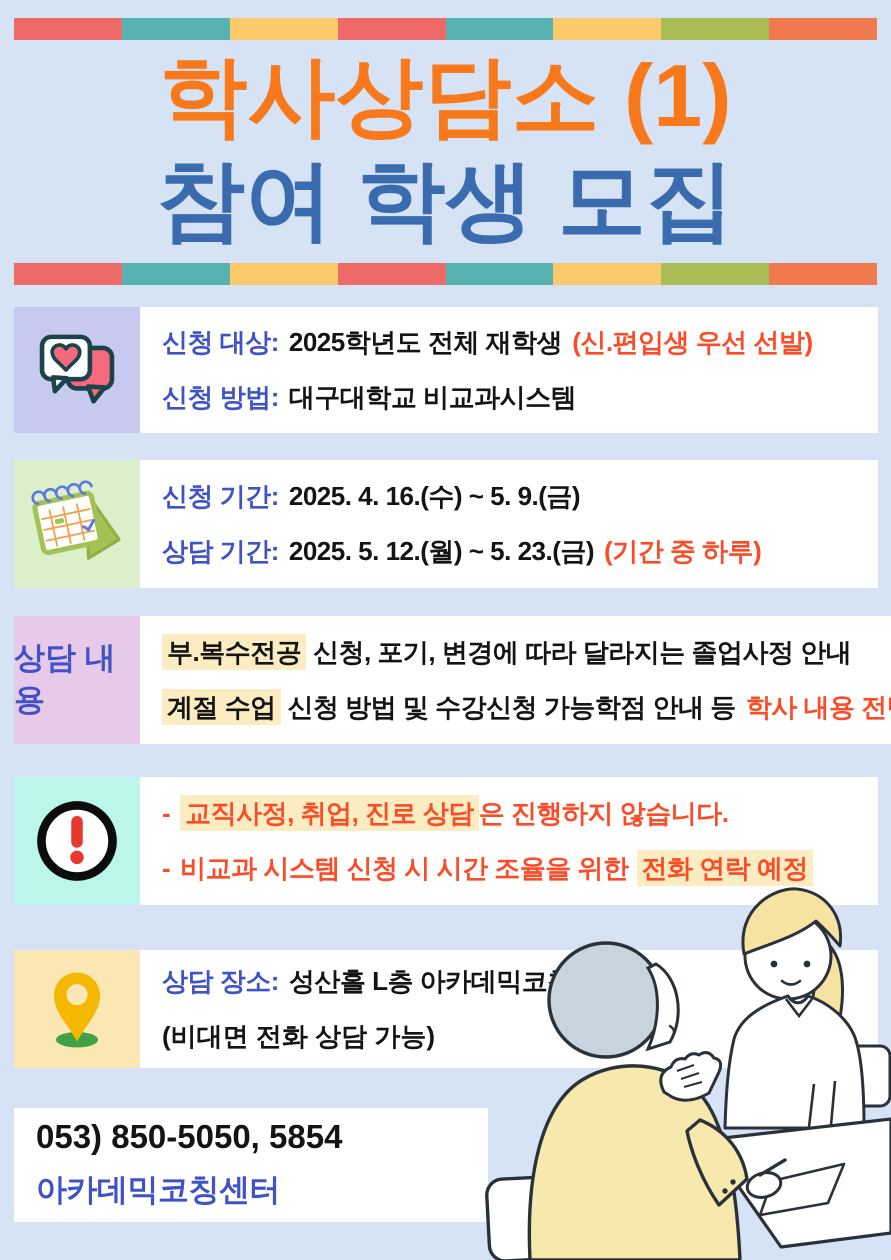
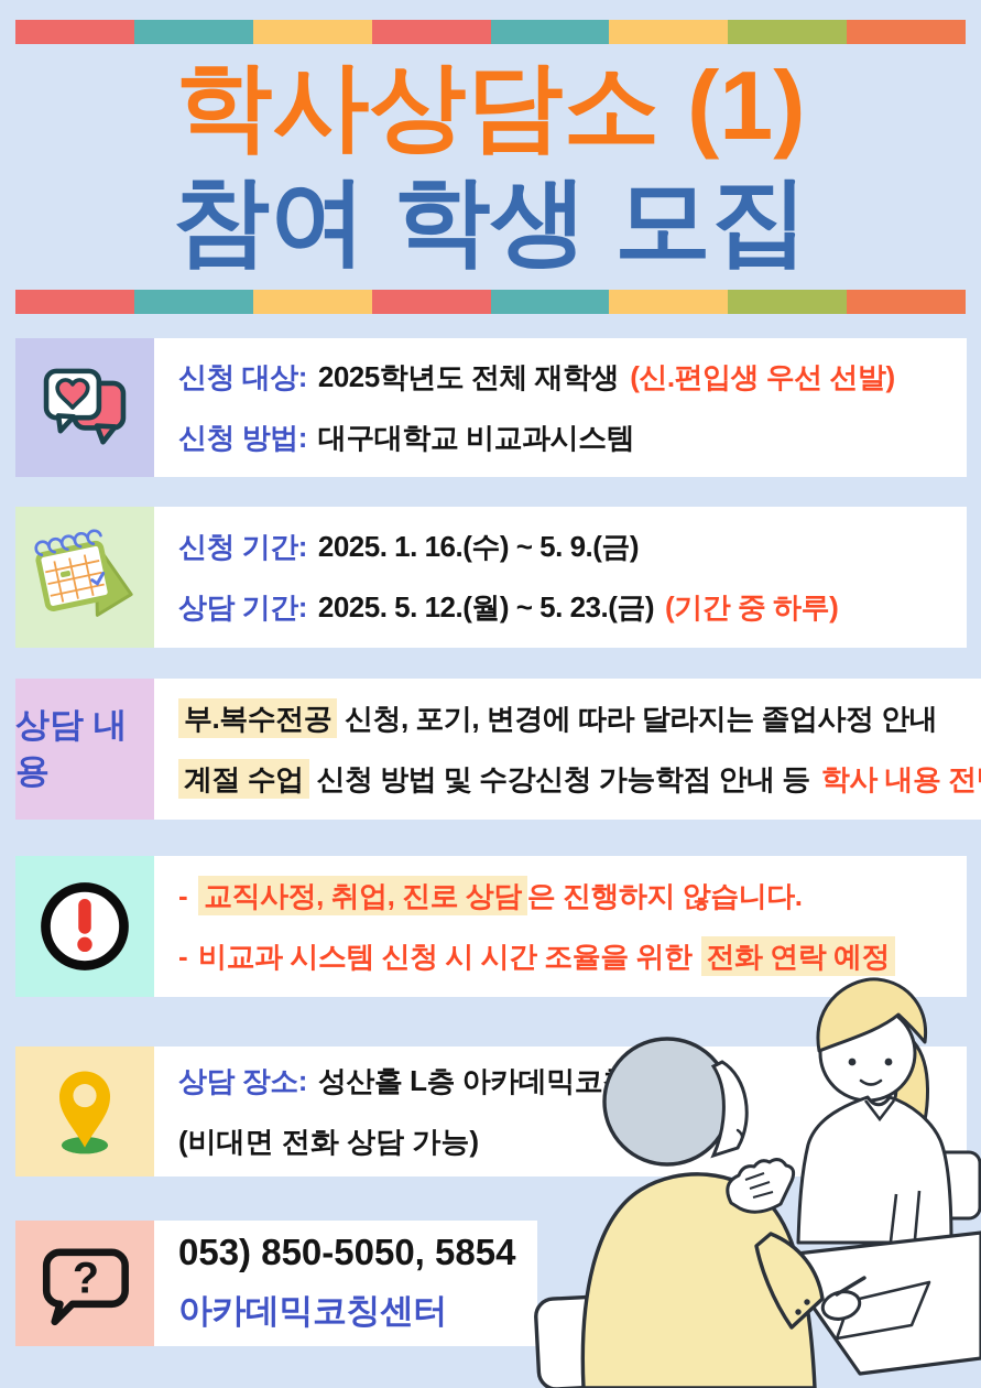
  학사상담소 (1)
  참여 학생 모집
  신청 대상: 2025학년도 전체 재학생 (신.편입생 우선 선발)
  신청 방법: 대구대학교 비교과시스템
- 신청 기간: 2025. 4. 16.(수) ~ 5. 9.(금)
+ 신청 기간: 2025. 1. 16.(수) ~ 5. 9.(금)
  상담 기간: 2025. 5. 12.(월) ~ 5. 23.(금) (기간 중 하루)
  상담 내용
  부.복수전공 신청, 포기, 변경에 따라 달라지는 졸업사정 안내
  계절 수업 신청 방법 및 수강신청 가능학점 안내 등 학사 내용 전
  - 교직사정, 취업, 진로 상담 은 진행하지 않습니다.
  - 비교과 시스템 신청 시 시간 조율을 위한 전화 연락 예정
  상담 장소: 성산홀 L층 아카데믹코
  (비대면 전화 상담 가능)
+ ?
  053) 850-5050, 5854
  아카데믹코칭센터
